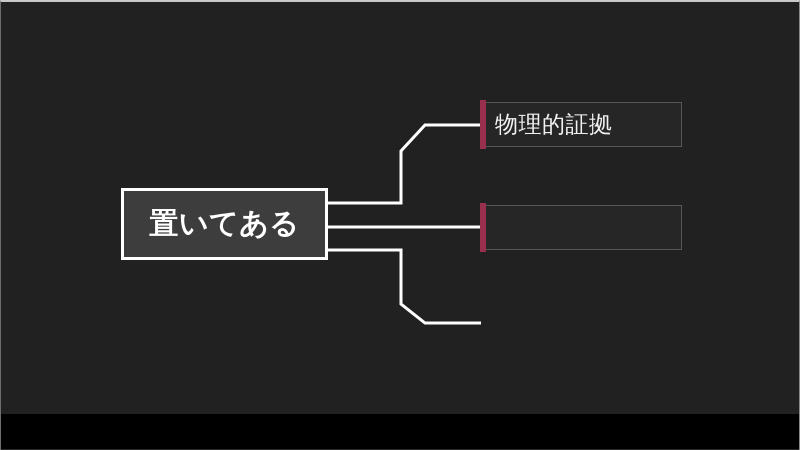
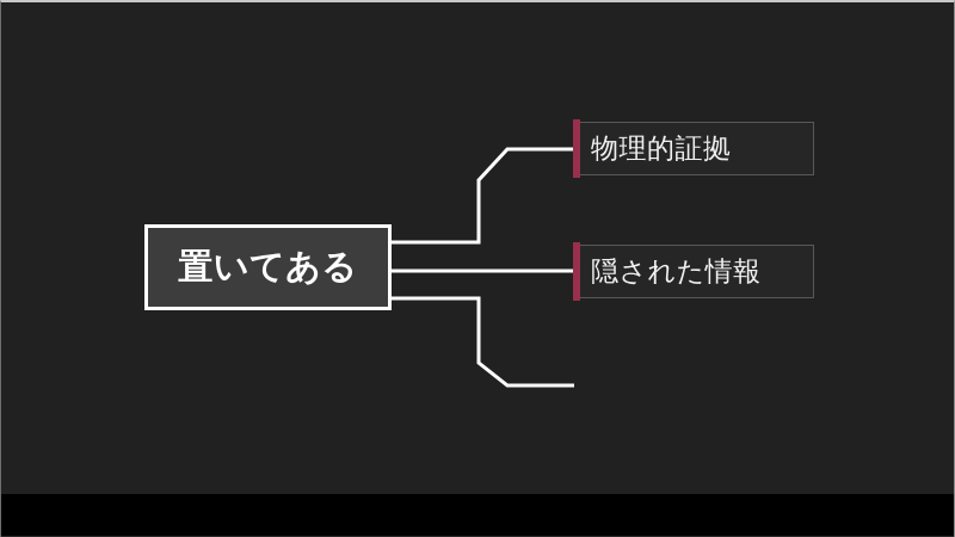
  置いてある
  物理的証拠
+ 隠された情報
